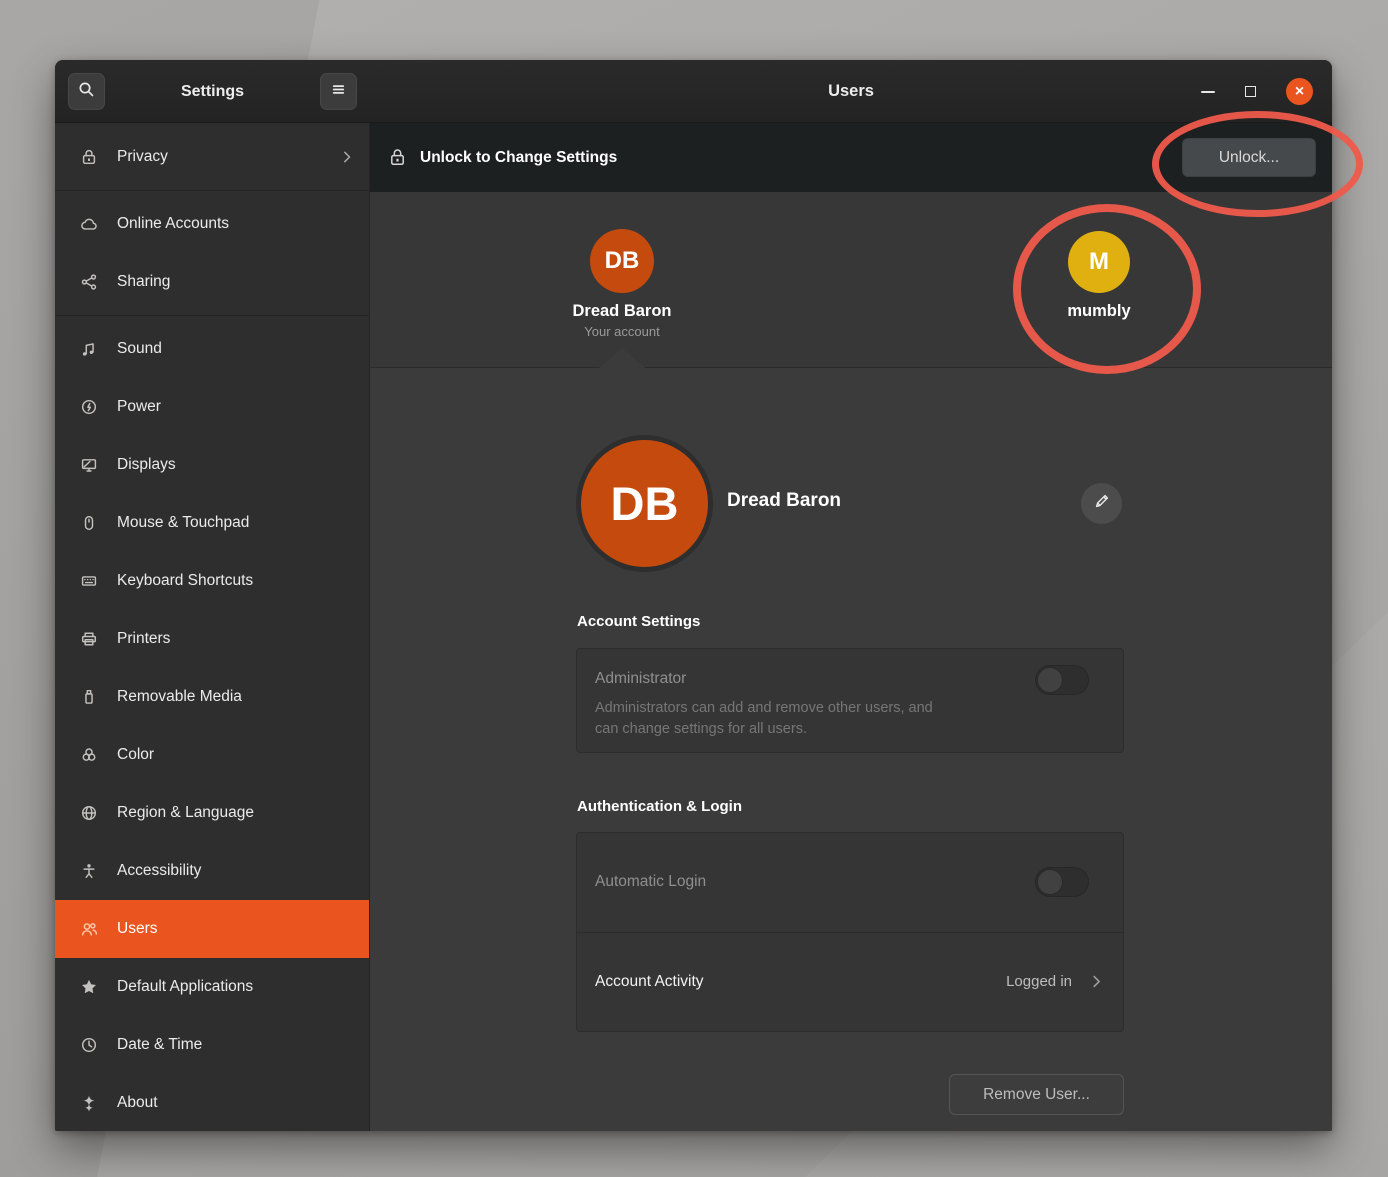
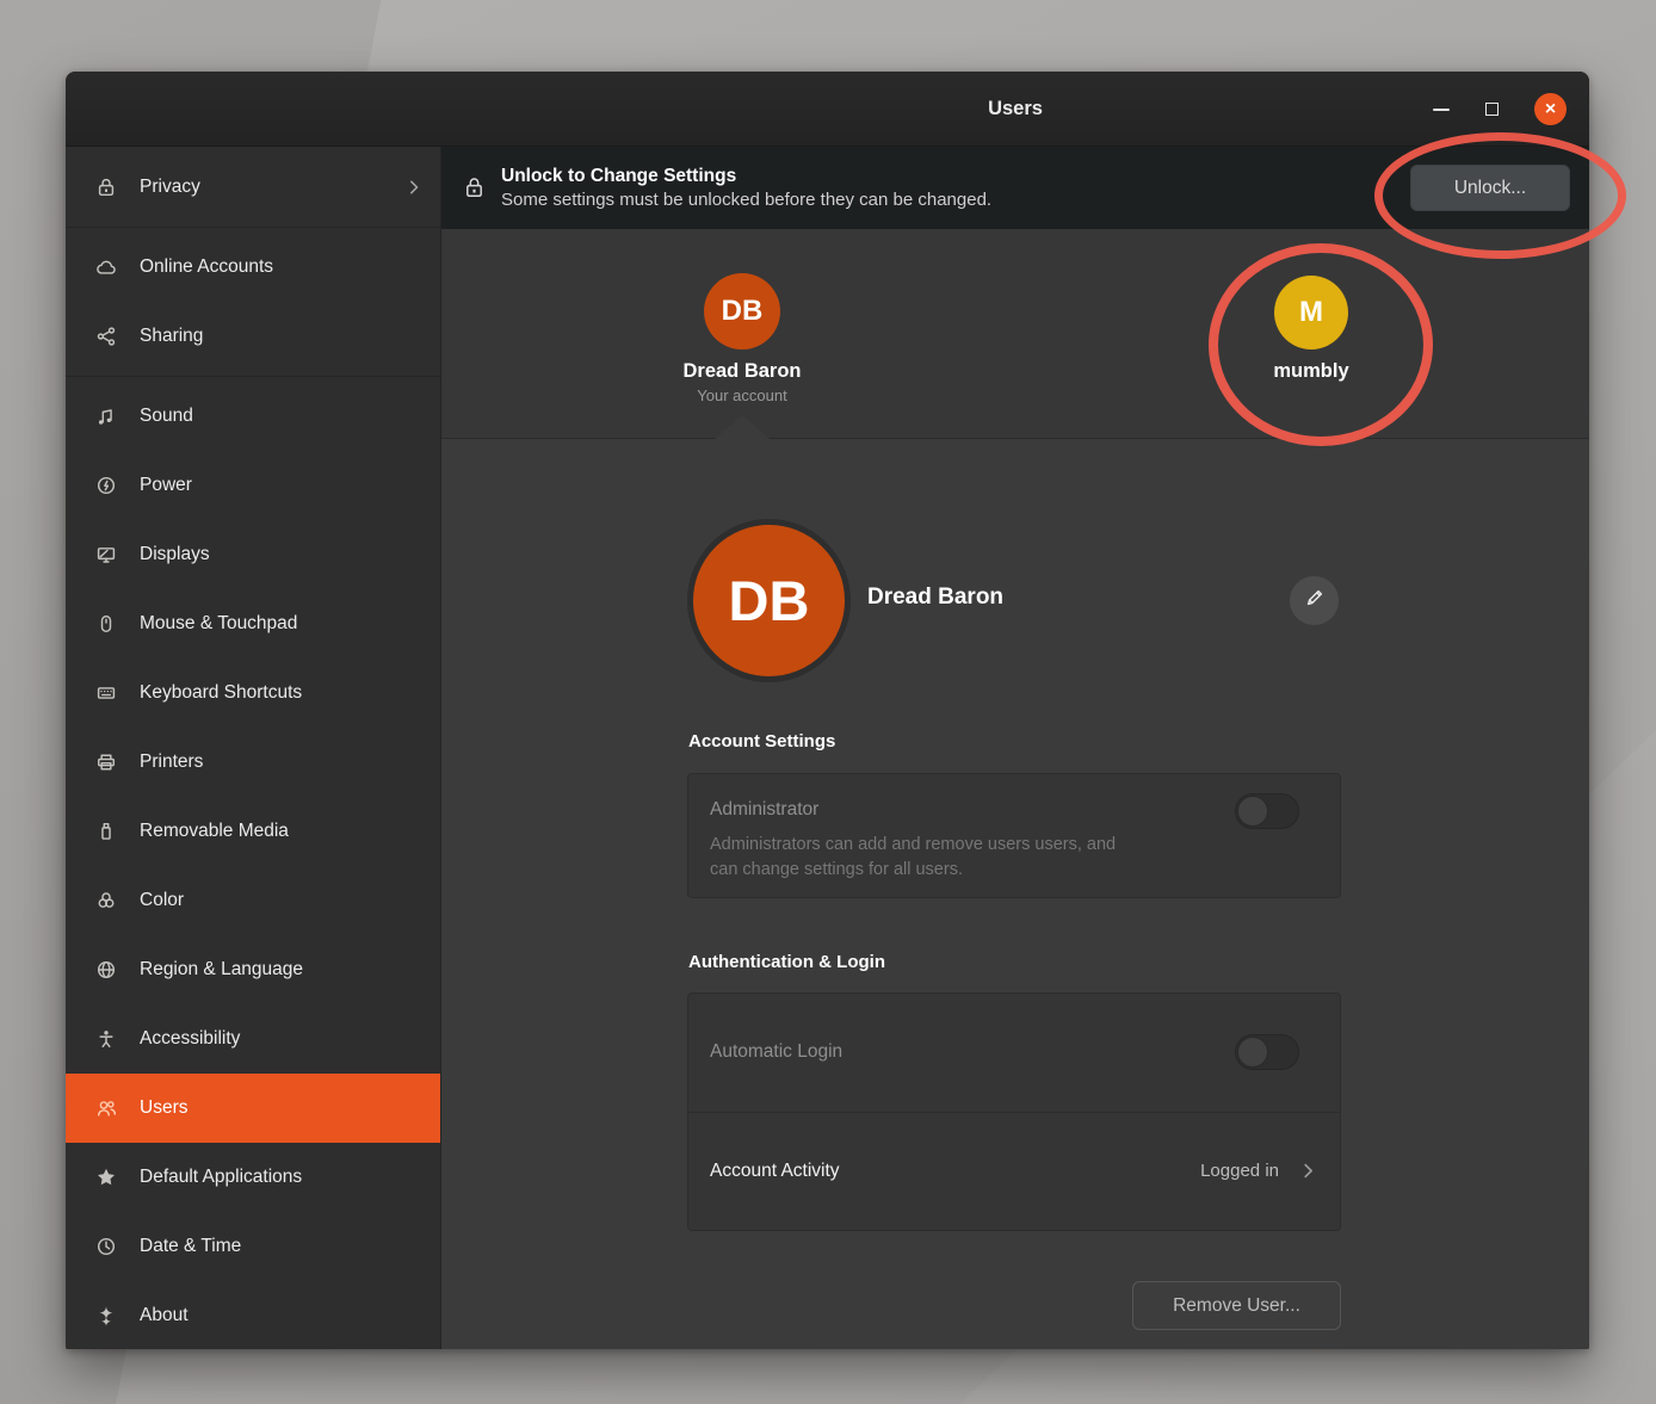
- Settings
  Users
  ×
  Privacy
  Online Accounts
  Sharing
  Sound
  Power
  Displays
  Mouse & Touchpad
  Keyboard Shortcuts
  Printers
  Removable Media
  Color
  Region & Language
  Accessibility
  Users
  Default Applications
  Date & Time
  About
  Unlock to Change Settings
+ Some settings must be unlocked before they can be changed.
  Unlock...
  DB
  Dread Baron
  Your account
  M
  mumbly
  DB
  Dread Baron
  Account Settings
  Administrator
- Administrators can add and remove other users, and
+ Administrators can add and remove users users, and
  can change settings for all users.
  Authentication & Login
  Automatic Login
  Account Activity
  Logged in
  Remove User...
